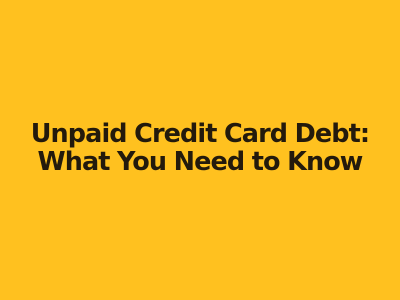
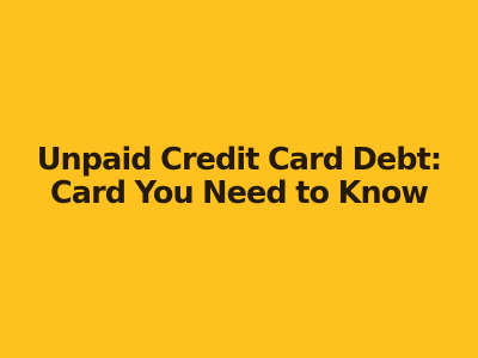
- Unpaid Credit Card Debt: What You Need to Know
+ Unpaid Credit Card Debt: Card You Need to Know
